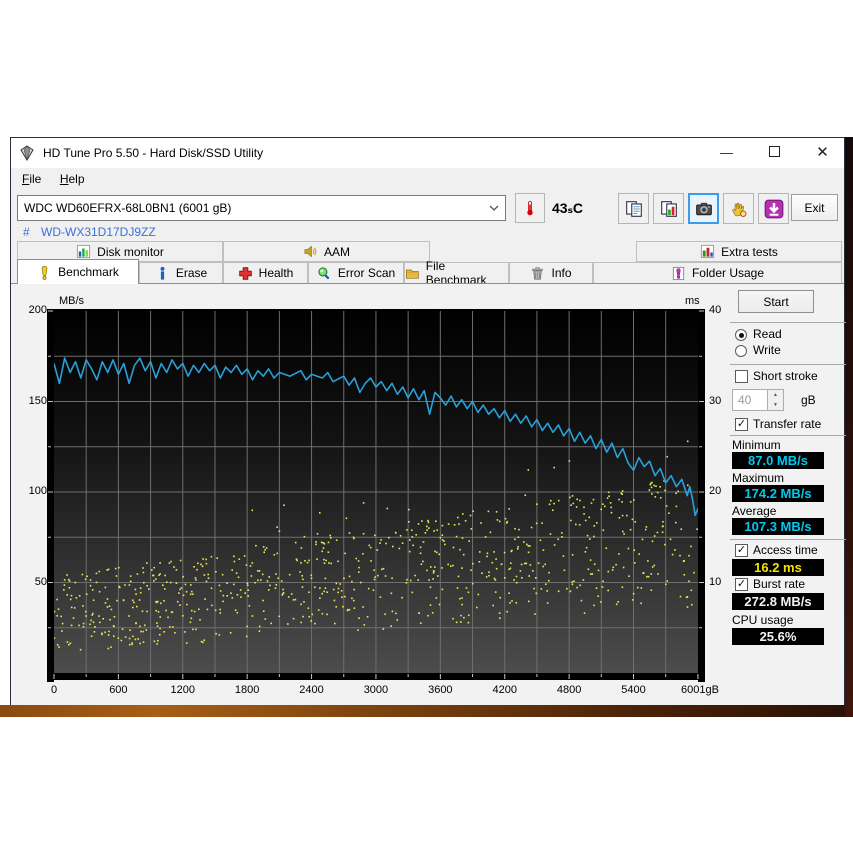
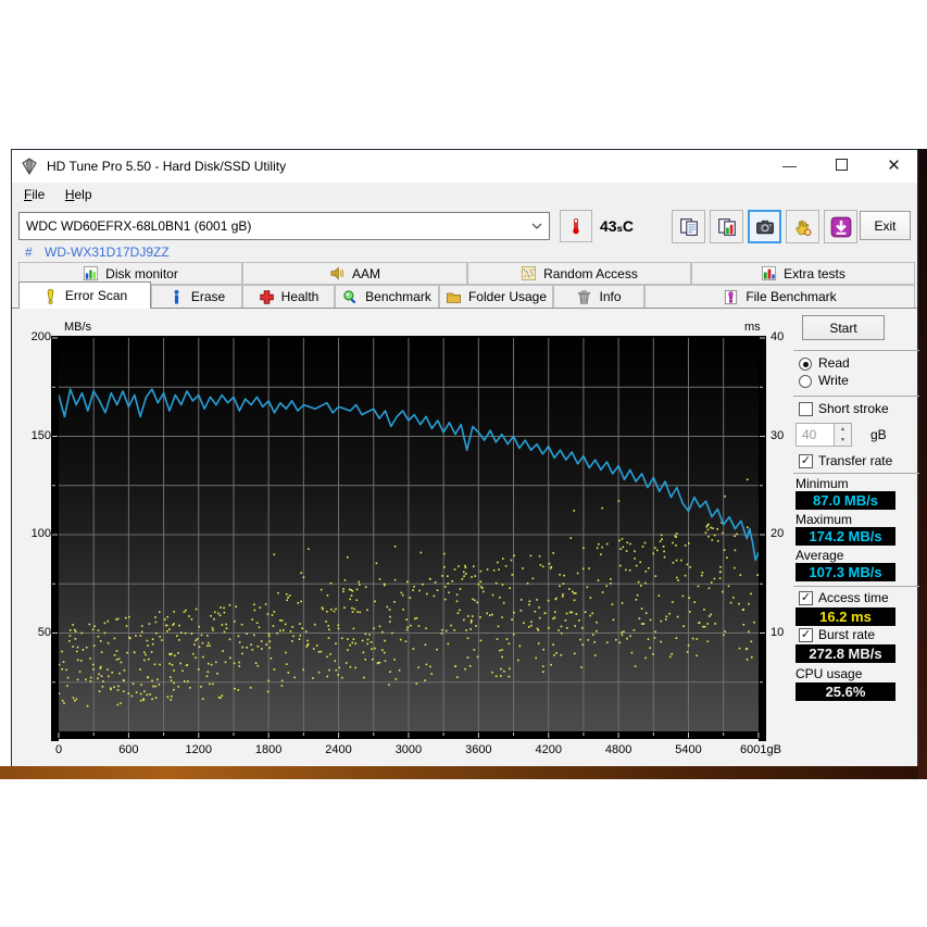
  HD Tune Pro 5.50 - Hard Disk/SSD Utility
  —
  ✕
  File Help
  WDC WD60EFRX-68L0BN1 (6001 gB)
  43ₛC
  Exit
  #
  WD-WX31D17DJ9ZZ
  Disk monitor
  AAM
+ Random Access
  Extra tests
- Benchmark
+ Error Scan
  Erase
  Health
- Error Scan
+ Benchmark
- File Benchmark
+ Folder Usage
  Info
- Folder Usage
+ File Benchmark
  MB/s
  ms
  200
  150
  100
  50
  40
  30
  20
  10
  0
  600
  1200
  1800
  2400
  3000
  3600
  4200
  4800
  5400
  6001gB
  Start
  Read
  Write
  Short stroke
  40
  gB
  Transfer rate
  Minimum
  87.0 MB/s
  Maximum
  174.2 MB/s
  Average
  107.3 MB/s
  Access time
  16.2 ms
  Burst rate
  272.8 MB/s
  CPU usage
  25.6%
